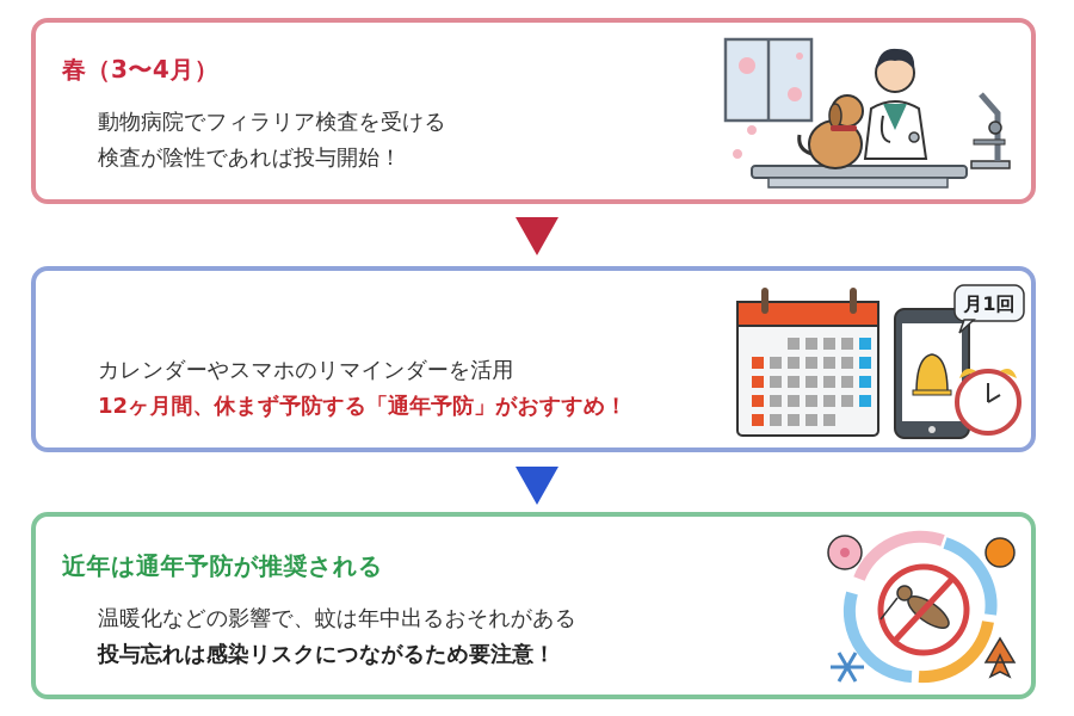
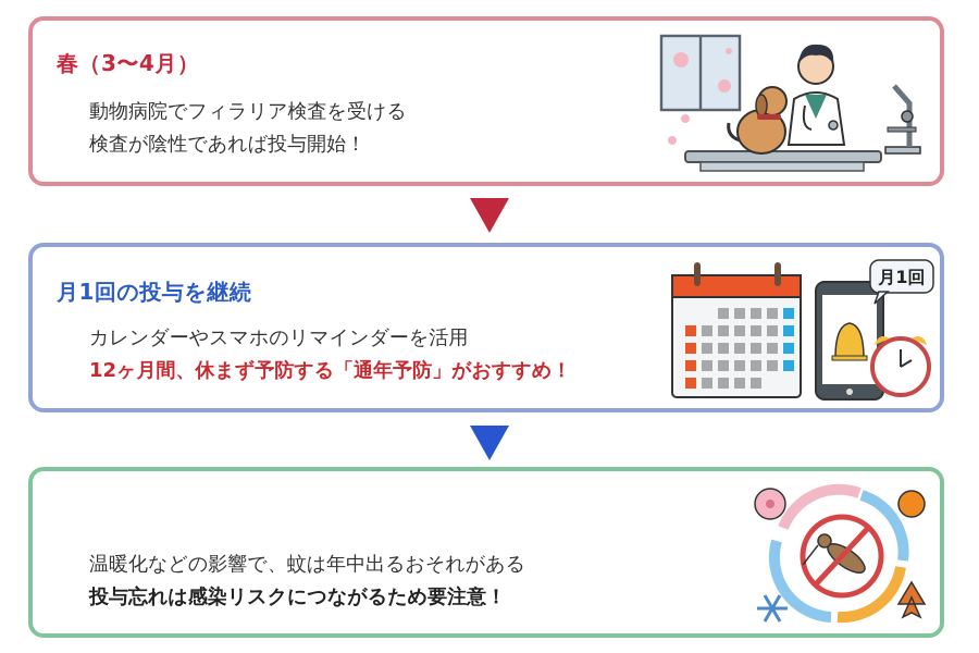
  春（3〜4月）
  動物病院でフィラリア検査を受ける
  検査が陰性であれば投与開始！
+ 月1回の投与を継続
  カレンダーやスマホのリマインダーを活用
  12ヶ月間、休まず予防する「通年予防」がおすすめ！
  月1回
- 近年は通年予防が推奨される
  温暖化などの影響で、蚊は年中出るおそれがある
  投与忘れは感染リスクにつながるため要注意！
